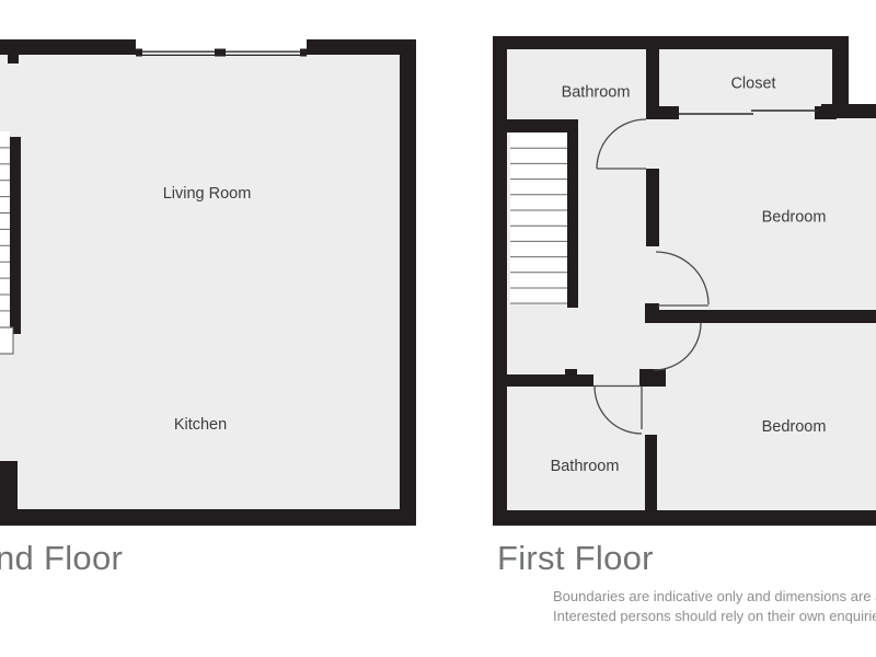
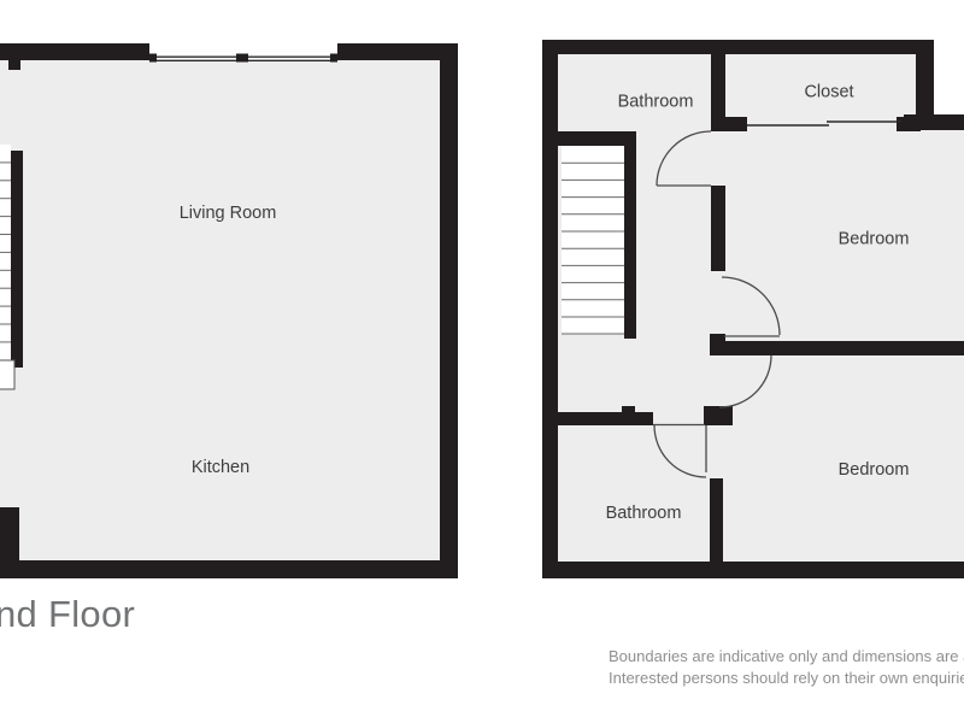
  Living Room
  Kitchen
  Bathroom
  Closet
  Bedroom
  Bedroom
  Bathroom
  nd Floor
- First Floor
  Boundaries are indicative only and dimensions are
  Interested persons should rely on their own enquiri
